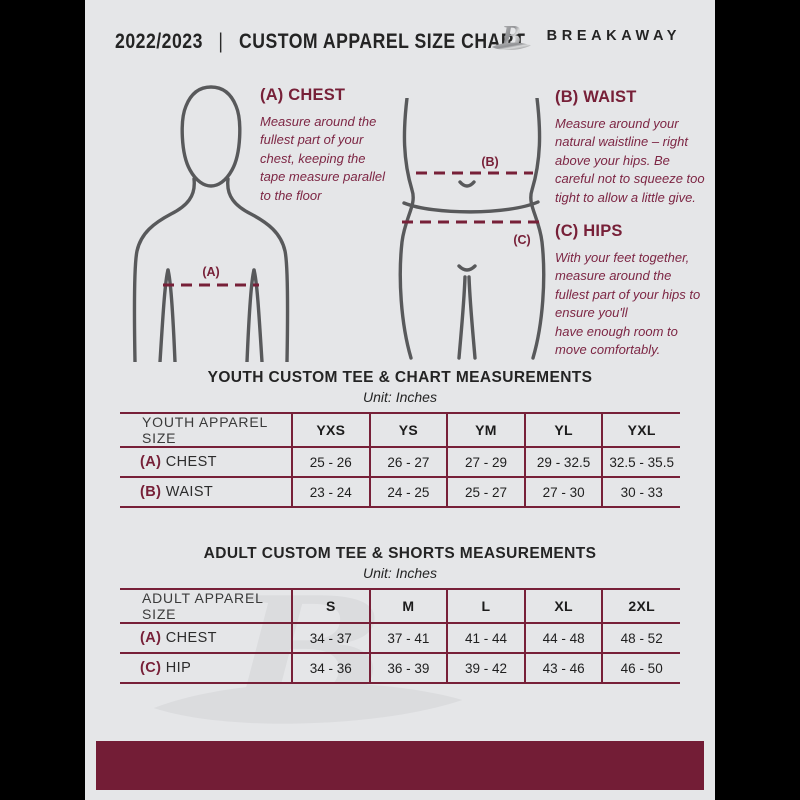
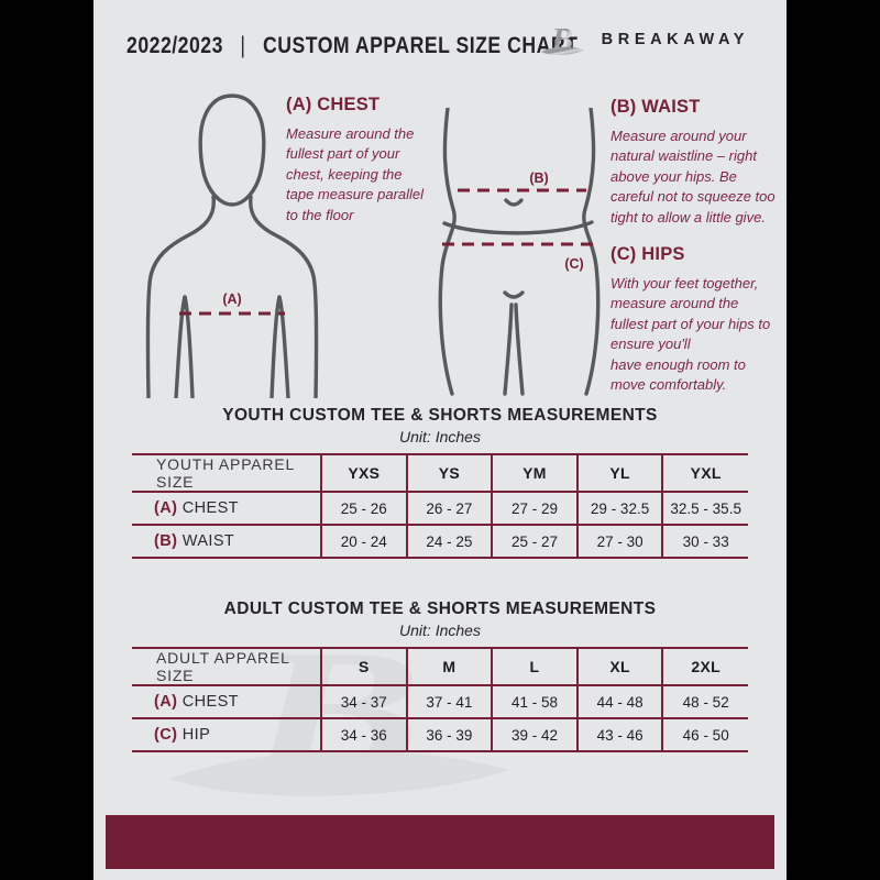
  B
  2022/2023 | CUSTOM APPAREL SIZE CHART
  B
  BREAKAWAY
  (A)
  (A) CHEST
  Measure around the fullest part of your chest, keeping the tape measure parallel to the floor
  (B)
  (C)
  (B) WAIST
  Measure around your natural waistline – right above your hips. Be careful not to squeeze too tight to allow a little give.
  (C) HIPS
  With your feet together, measure around the fullest part of your hips to ensure you'll
  have enough room to move comfortably.
- YOUTH CUSTOM TEE & CHART MEASUREMENTS
+ YOUTH CUSTOM TEE & SHORTS MEASUREMENTS
  Unit: Inches
  YOUTH APPAREL SIZE	YXS	YS	YM	YL	YXL
  (A) CHEST	25 - 26	26 - 27	27 - 29	29 - 32.5	32.5 - 35.5
- (B) WAIST	23 - 24	24 - 25	25 - 27	27 - 30	30 - 33
+ (B) WAIST	20 - 24	24 - 25	25 - 27	27 - 30	30 - 33
  ADULT CUSTOM TEE & SHORTS MEASUREMENTS
  Unit: Inches
  ADULT APPAREL SIZE	S	M	L	XL	2XL
- (A) CHEST	34 - 37	37 - 41	41 - 44	44 - 48	48 - 52
+ (A) CHEST	34 - 37	37 - 41	41 - 58	44 - 48	48 - 52
  (C) HIP	34 - 36	36 - 39	39 - 42	43 - 46	46 - 50
